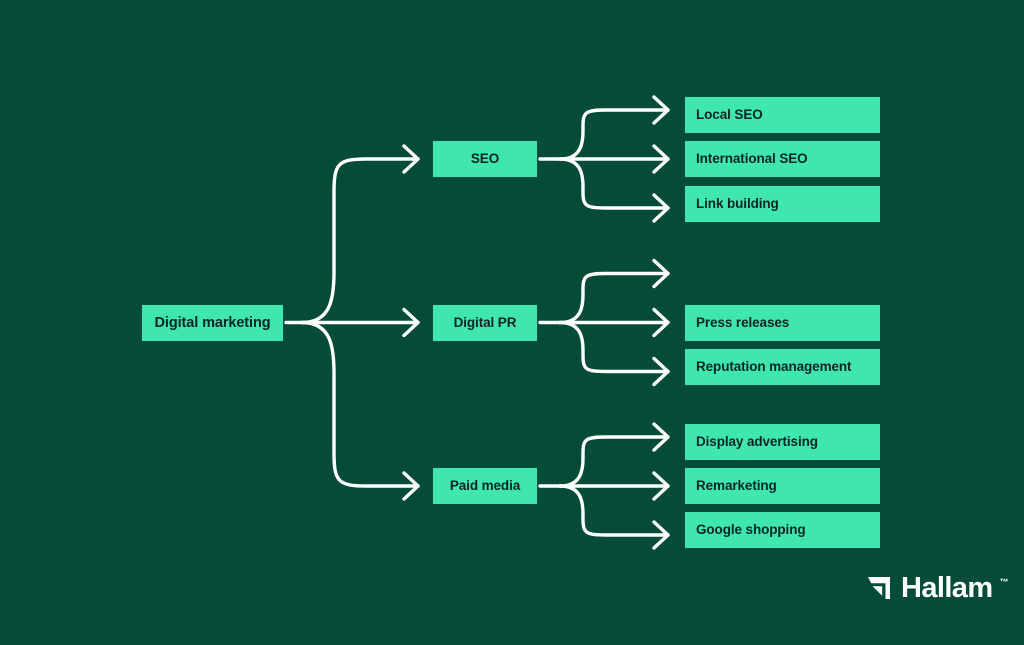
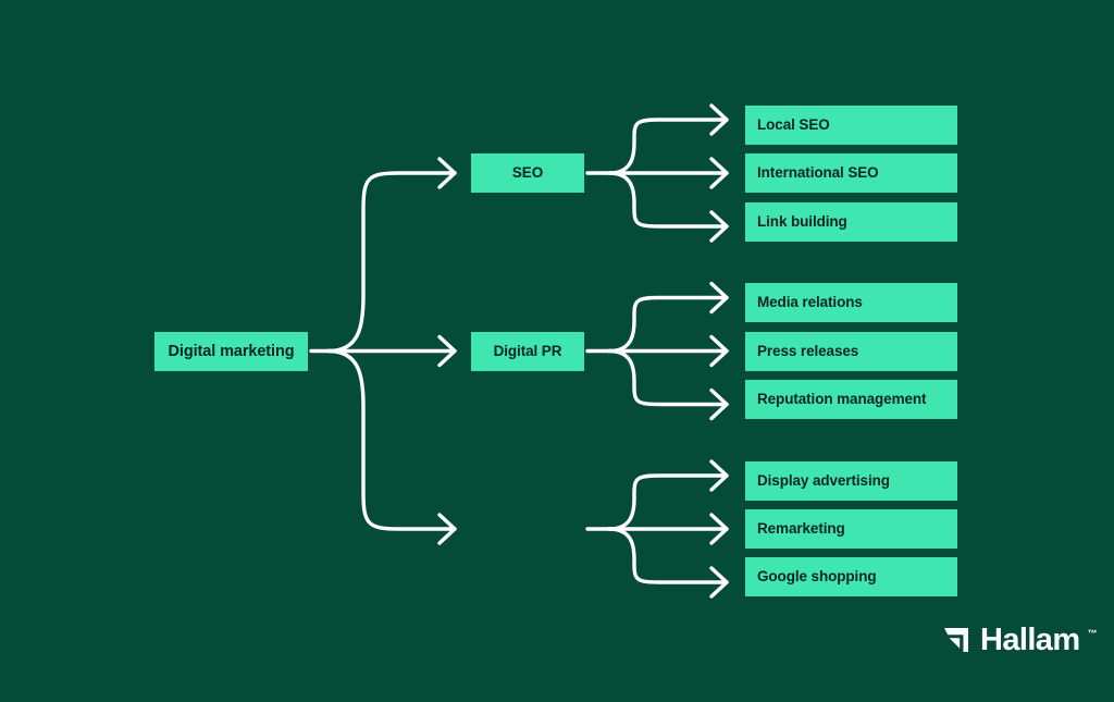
  Digital marketing
  SEO
  Digital PR
- Paid media
  Local SEO
  International SEO
  Link building
+ Media relations
  Press releases
  Reputation management
  Display advertising
  Remarketing
  Google shopping
  Hallam
  ™
